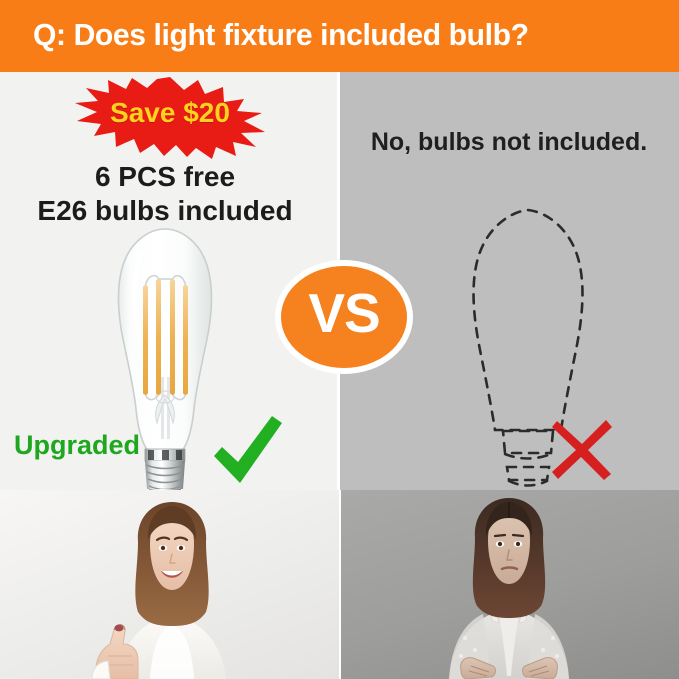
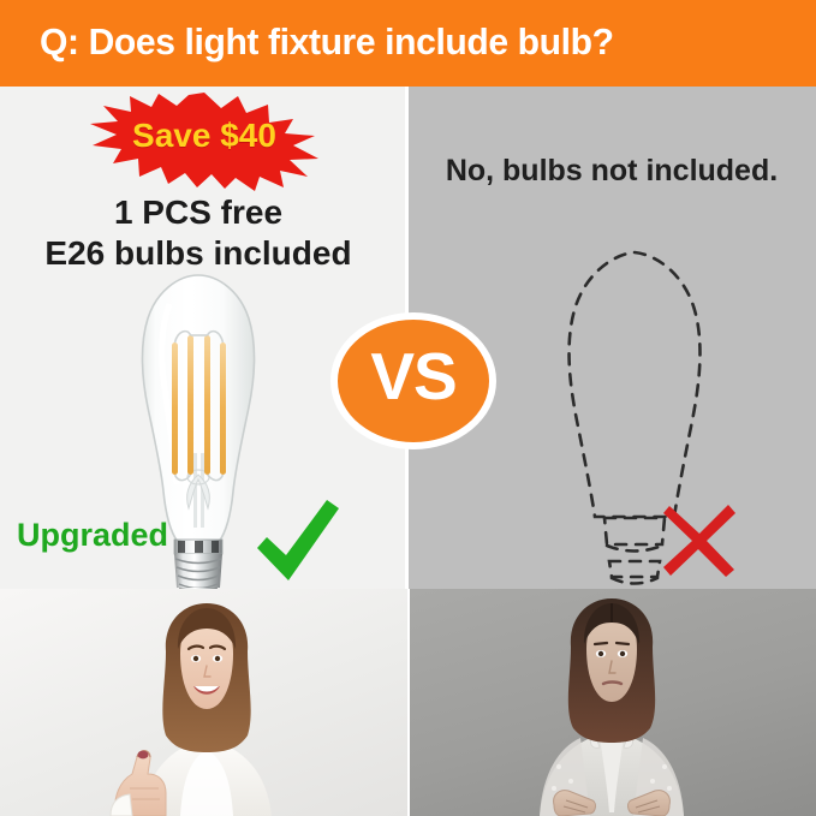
- Q: Does light fixture included bulb?
+ Q: Does light fixture include bulb?
- Save $20
+ Save $40
- 6 PCS free
+ 1 PCS free
  E26 bulbs included
  Upgraded
  No, bulbs not included.
  VS
